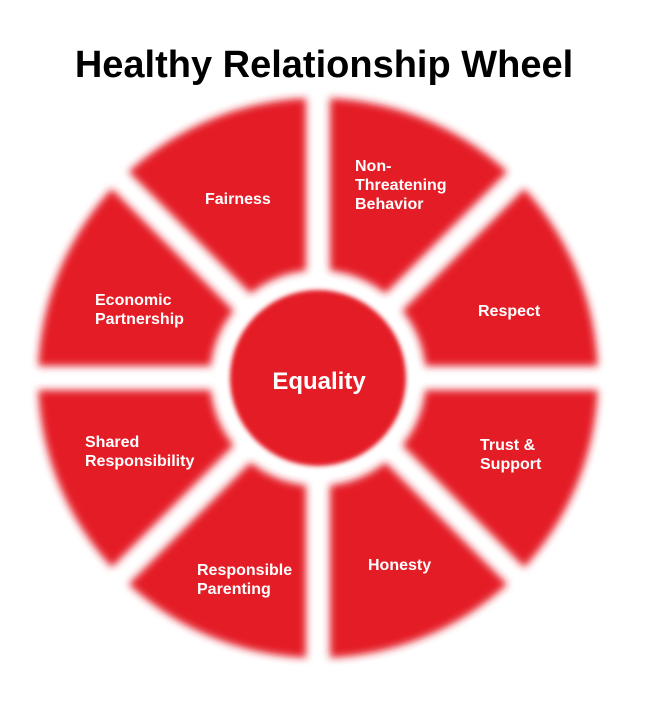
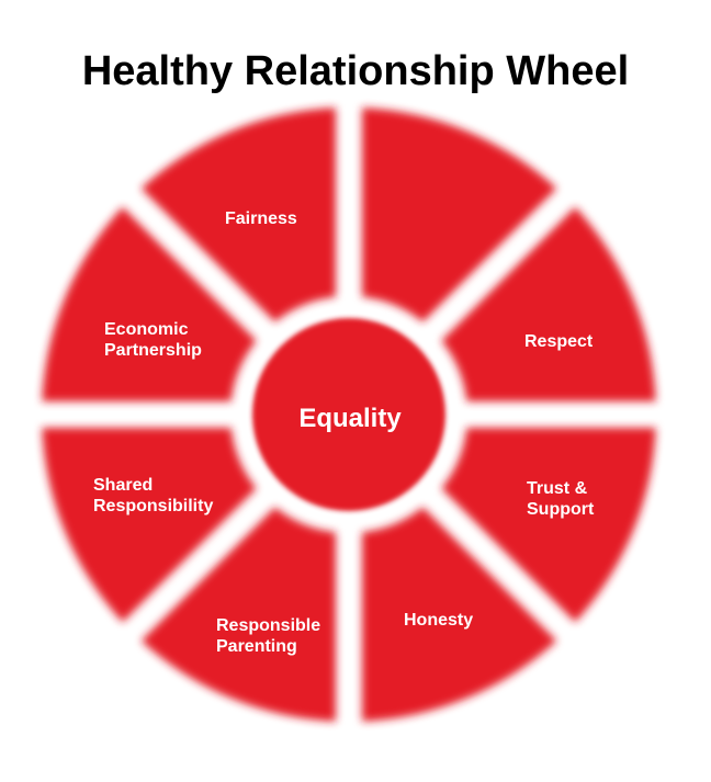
  Healthy Relationship Wheel
  Fairness
- Non-
- Threatening
- Behavior
  Respect
  Trust &
  Support
  Honesty
  Responsible
  Parenting
  Shared
  Responsibility
  Economic
  Partnership
  Equality
